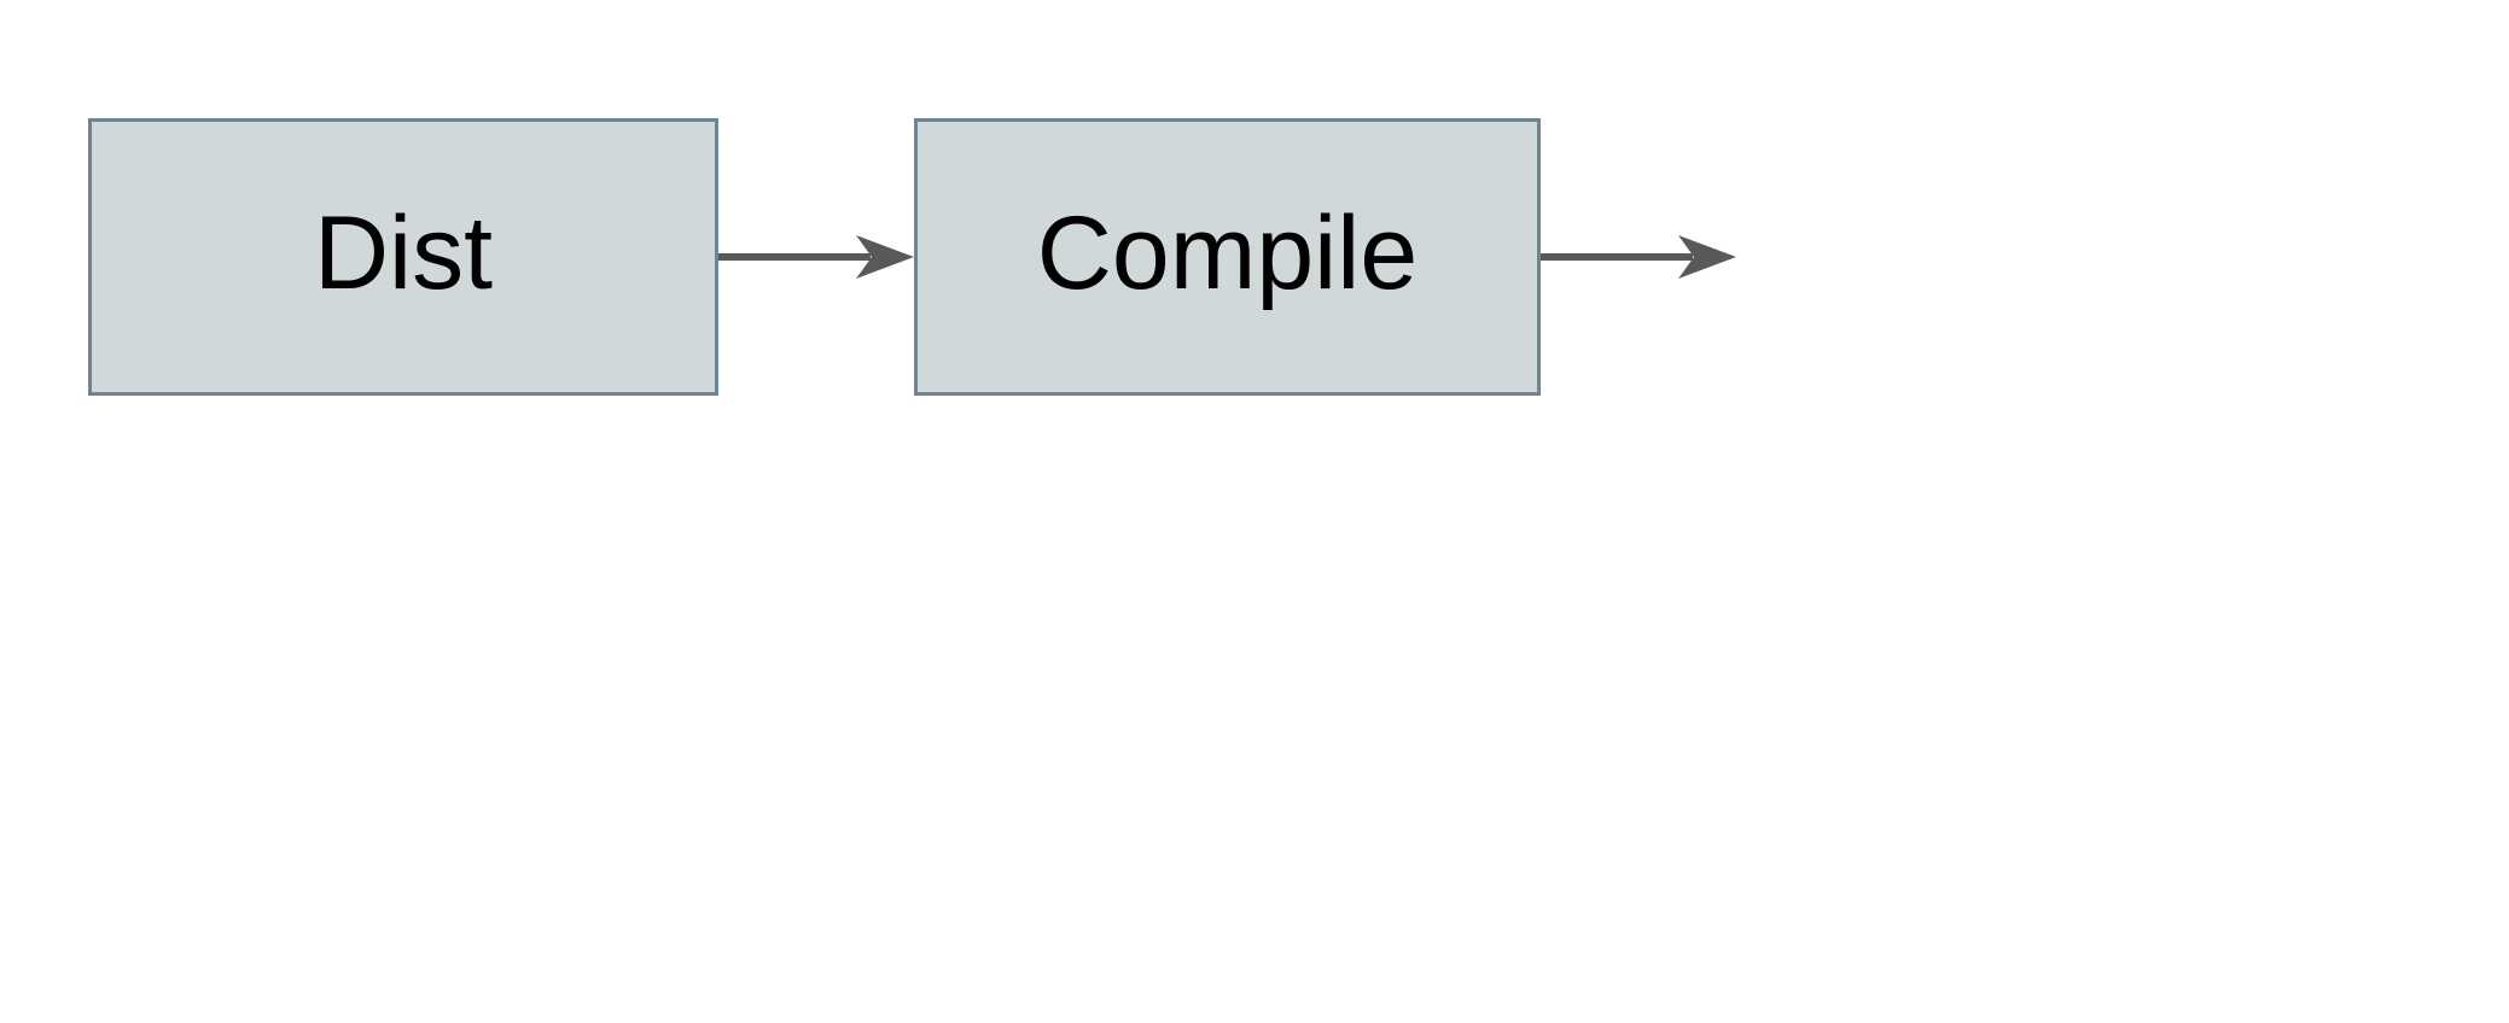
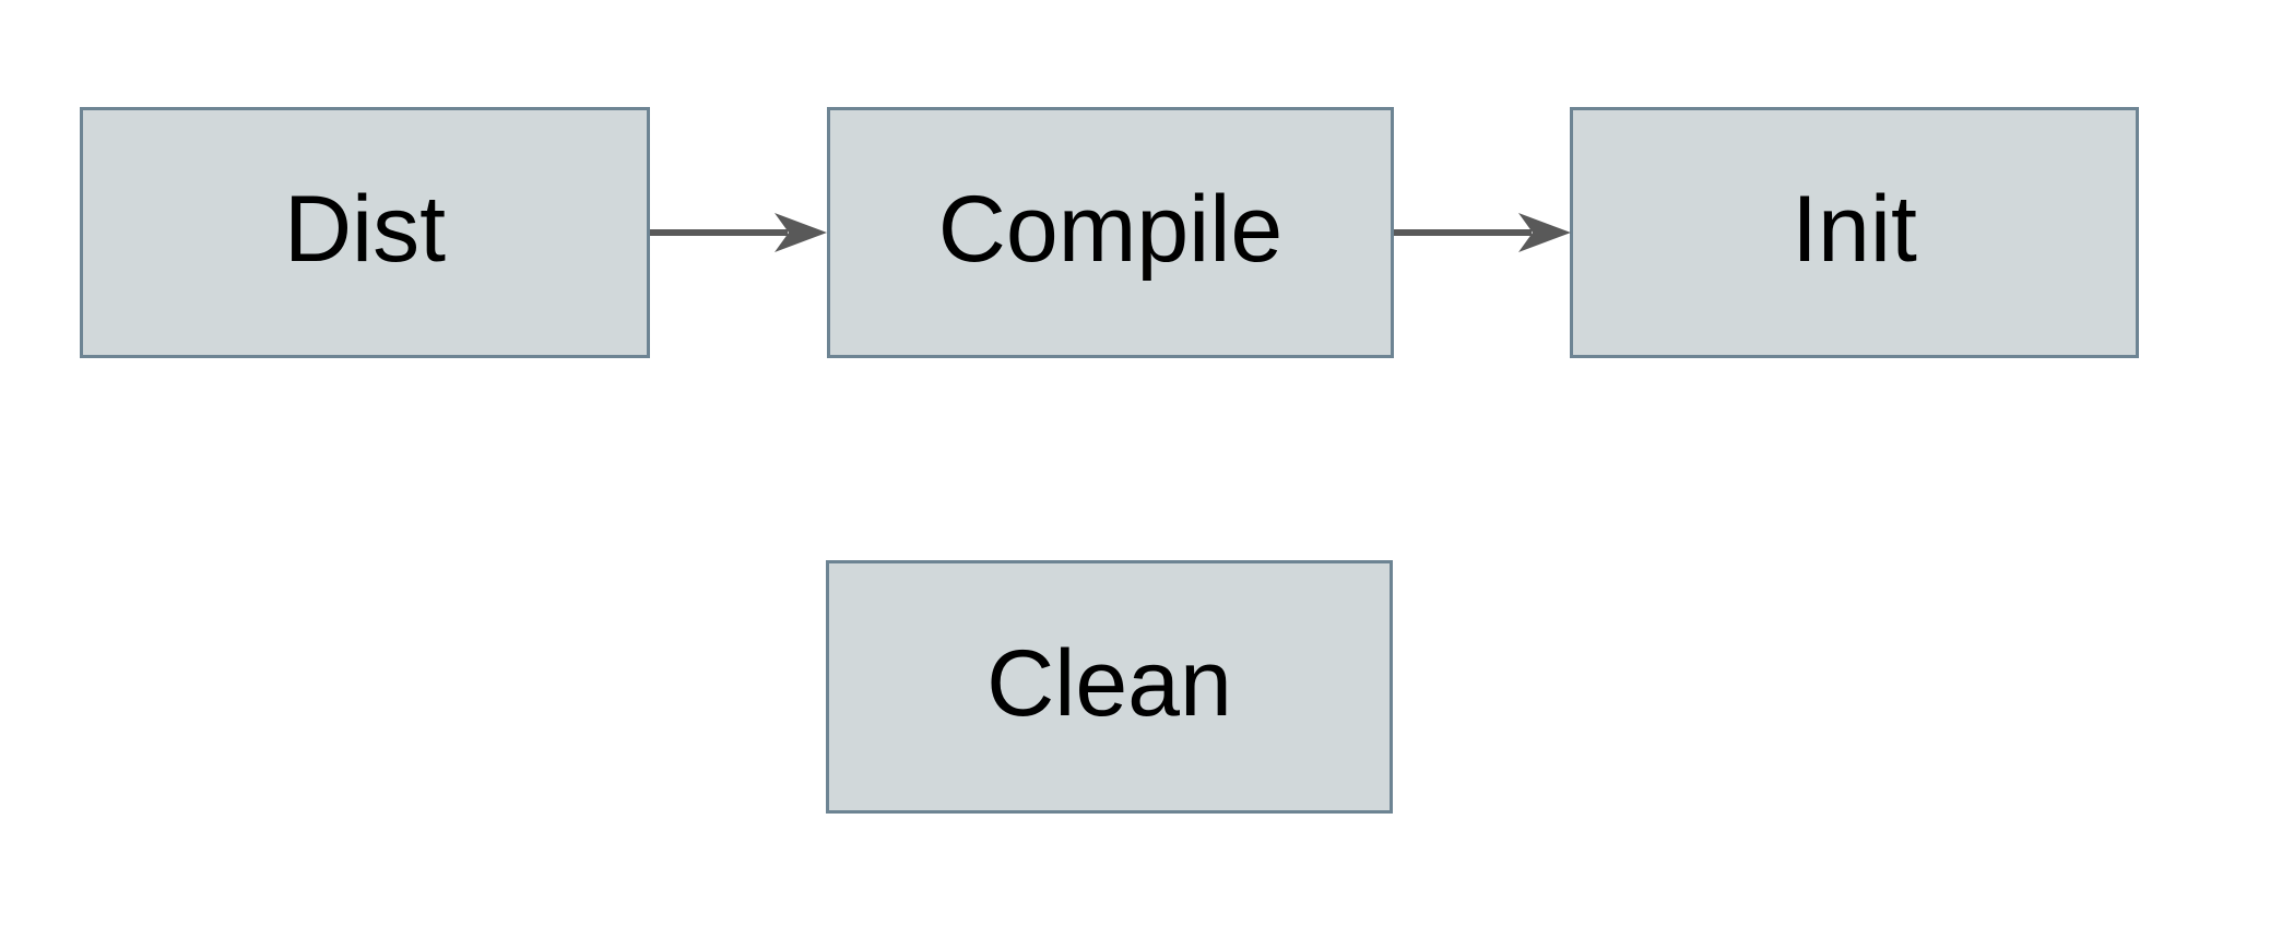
  Dist
  Compile
+ Init
+ Clean
